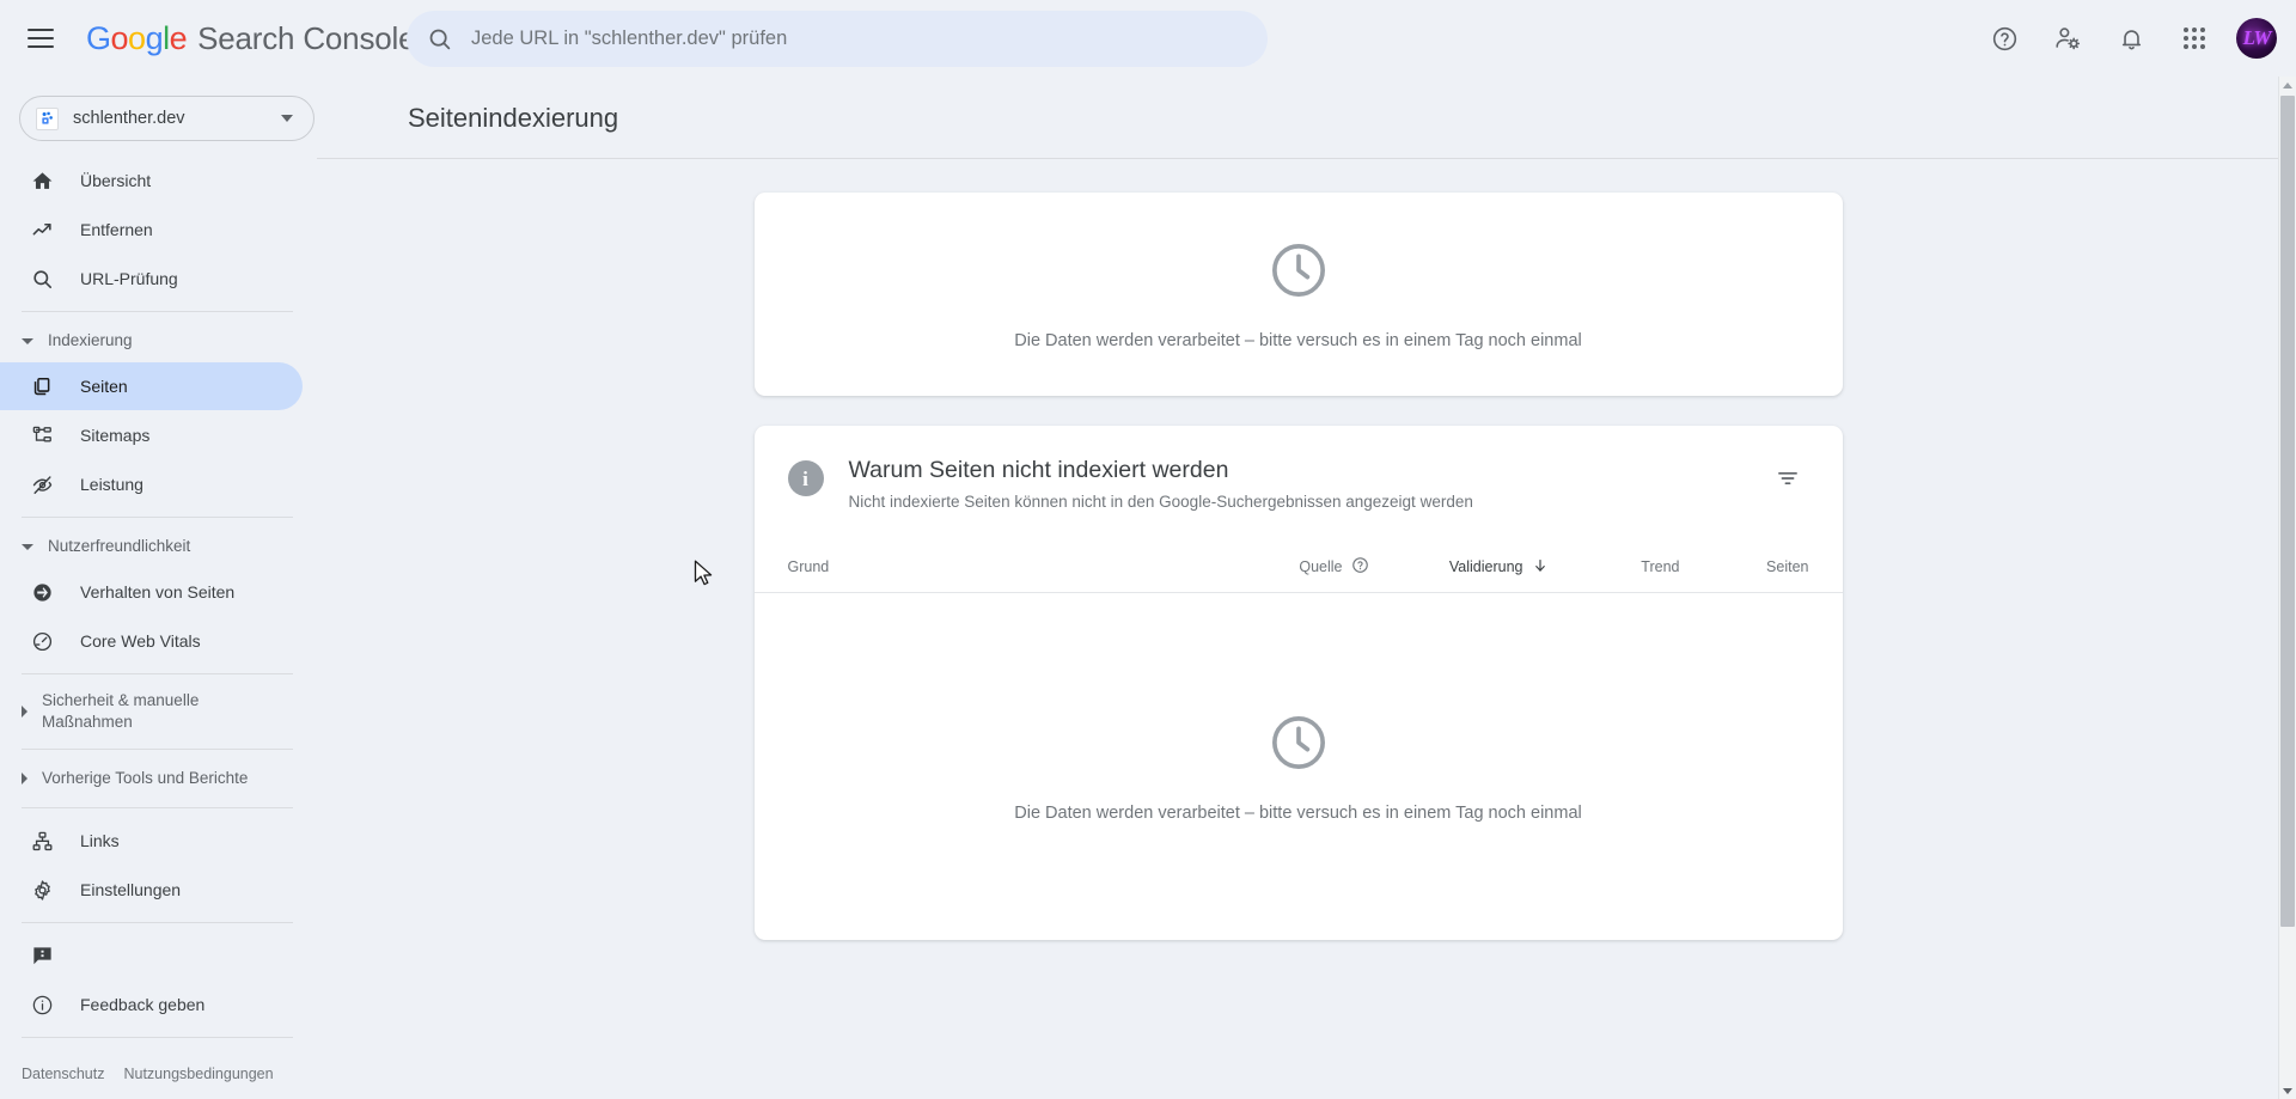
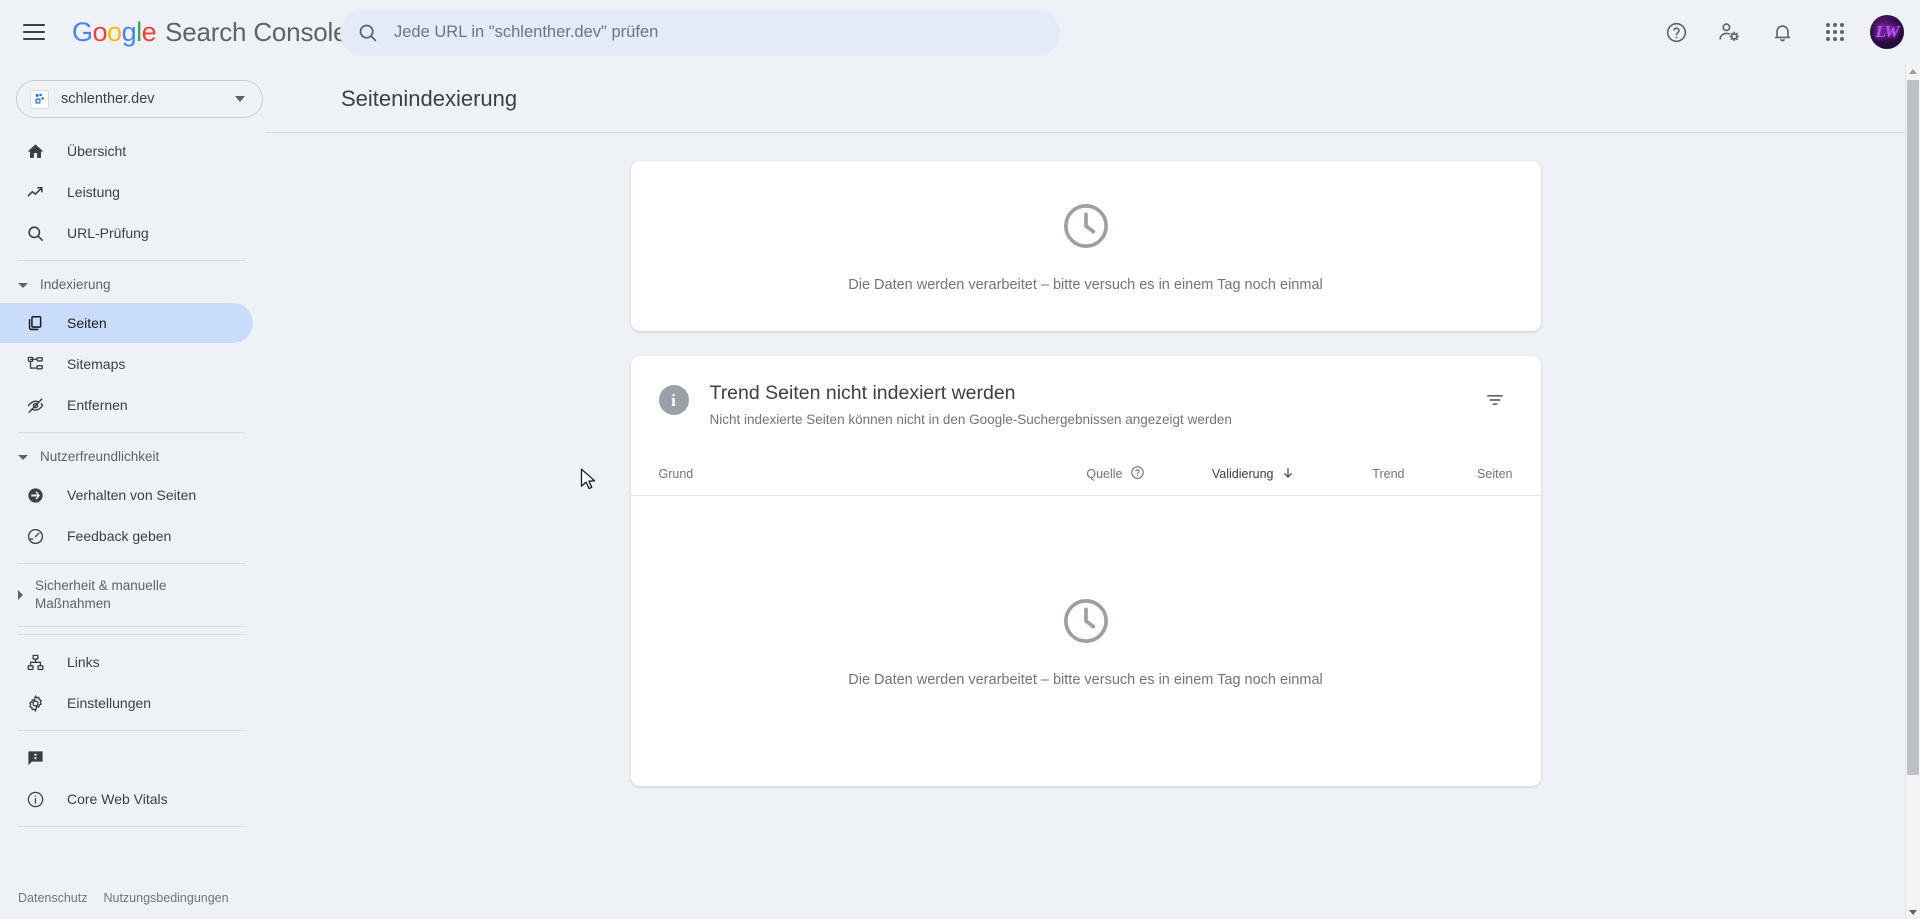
  Google
  Search Consol
  Jede URL in "schlenther.dev" prüfen
  LW
  schlenther.dev
  Übersicht
- Entfernen
+ Leistung
  URL-Prüfung
  Indexierung
  Seiten
  Sitemaps
- Leistung
+ Entfernen
  Nutzerfreundlichkeit
  Verhalten von Seiten
- Core Web Vitals
+ Feedback geben
  Sicherheit & manuelle Maßnahmen
- Vorherige Tools und Berichte
  Links
  Einstellungen
- Feedback geben
+ Core Web Vitals
  Datenschutz
  Nutzungsbedingungen
  Seitenindexierung
  Die Daten werden verarbeitet – bitte versuch es in einem Tag noch einmal
  i
- Warum Seiten nicht indexiert werden
+ Trend Seiten nicht indexiert werden
  Nicht indexierte Seiten können nicht in den Google-Suchergebnissen angezeigt werden
  Grund
  Quelle
  Validierung
  Trend
  Seiten
  Die Daten werden verarbeitet – bitte versuch es in einem Tag noch einmal
